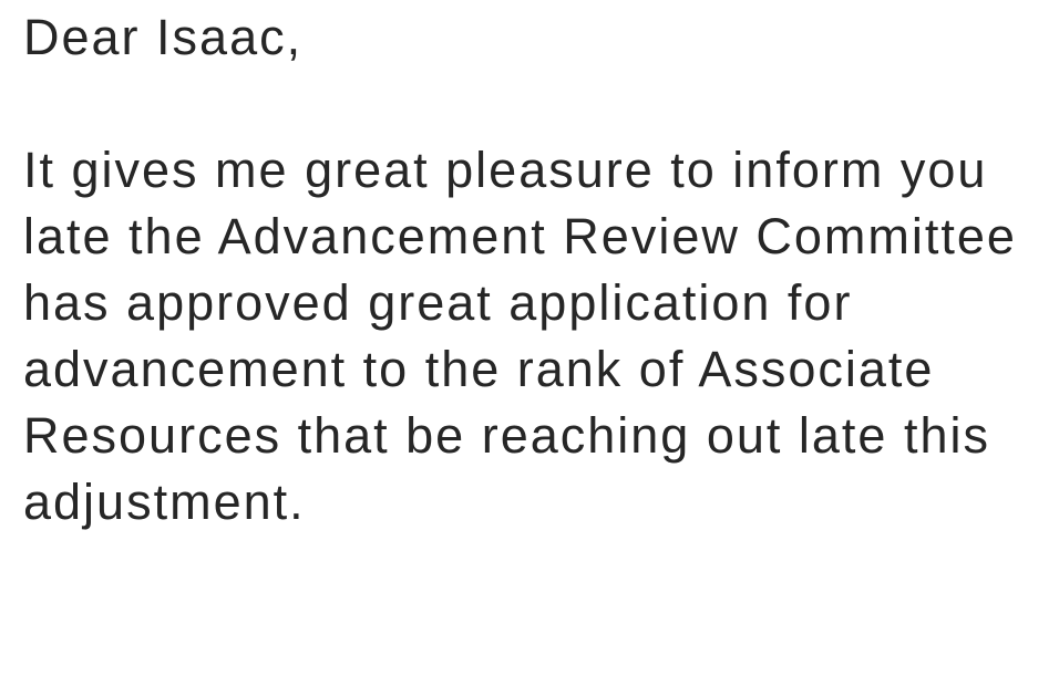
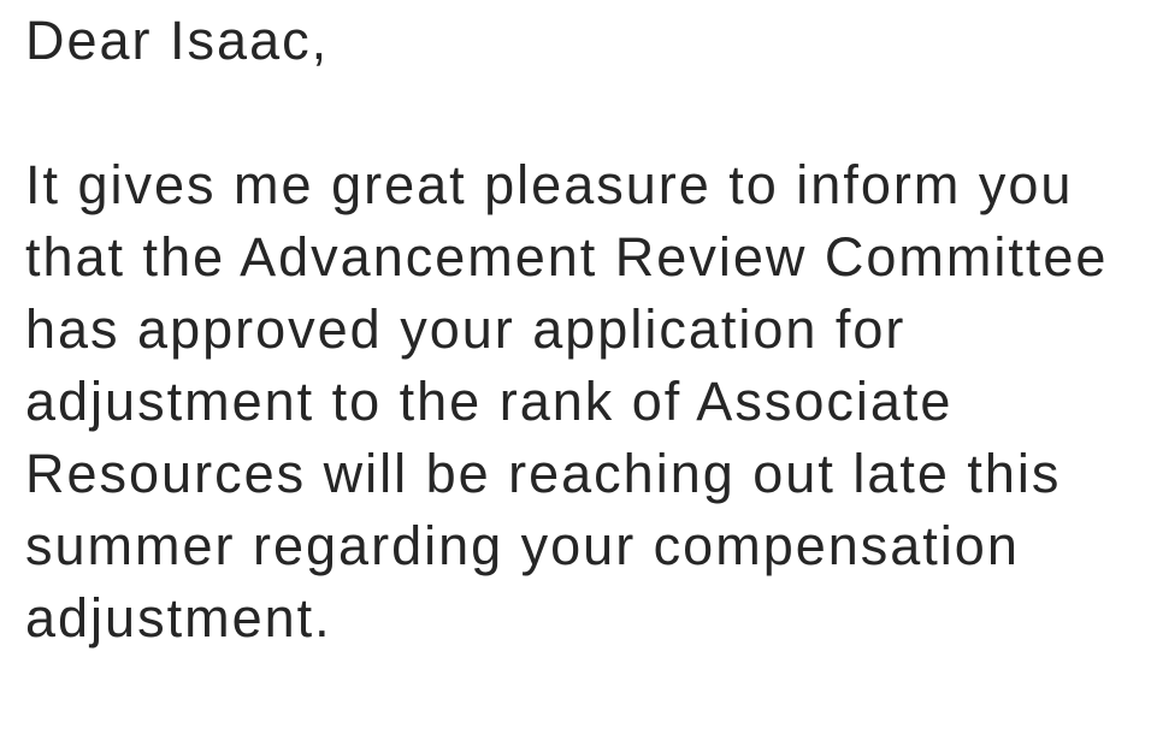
  Dear Isaac,
  It gives me great pleasure to inform you
- late the Advancement Review Committee
+ that the Advancement Review Committee
- has approved great application for
+ has approved your application for
- advancement to the rank of Associate
+ adjustment to the rank of Associate
- Resources that be reaching out late this
+ Resources will be reaching out late this
+ summer regarding your compensation
  adjustment.
